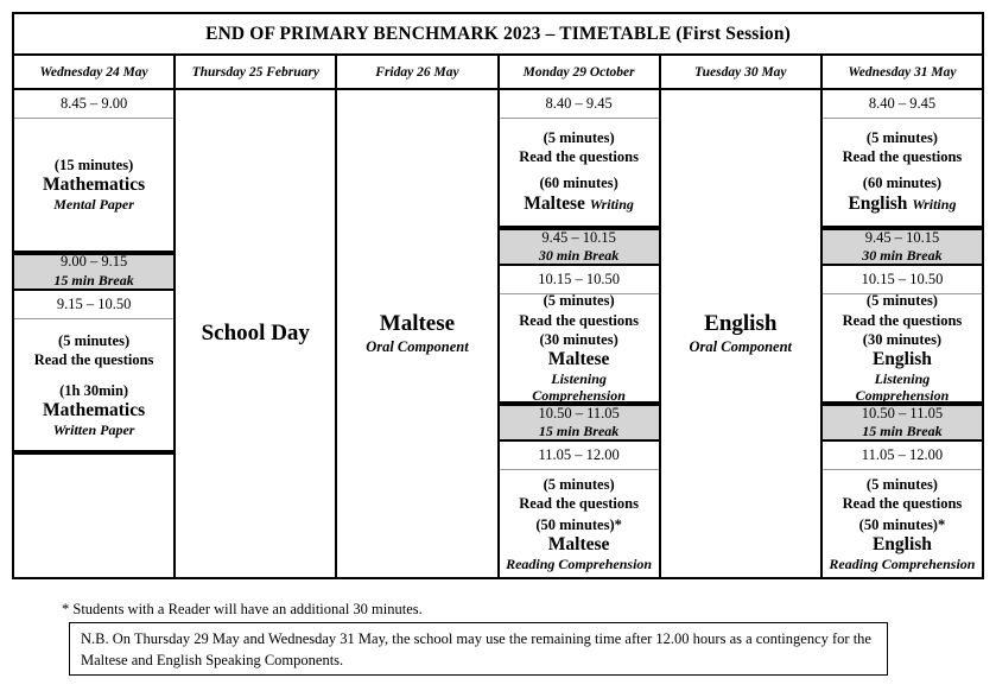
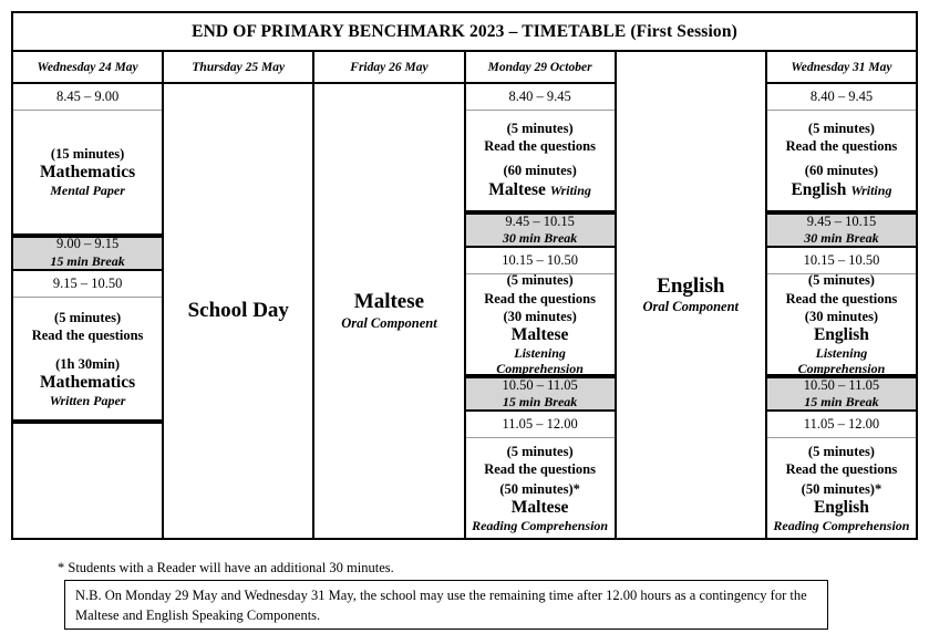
  END OF PRIMARY BENCHMARK 2023 – TIMETABLE (First Session)
  Wednesday 24 May
  8.45 – 9.00
  (15 minutes)
  Mathematics
  Mental Paper
  9.00 – 9.15
  15 min Break
  9.15 – 10.50
  (5 minutes)
  Read the questions
  (1h 30min)
  Mathematics
  Written Paper
- Thursday 25 February
+ Thursday 25 May
  School Day
  Friday 26 May
  Maltese
  Oral Component
  Monday 29 October
  8.40 – 9.45
  (5 minutes)
  Read the questions
  (60 minutes)
  Maltese Writing
  9.45 – 10.15
  30 min Break
  10.15 – 10.50
  (5 minutes)
  Read the questions
  (30 minutes)
  Maltese
  Listening
  Comprehension
  10.50 – 11.05
  15 min Break
  11.05 – 12.00
  (5 minutes)
  Read the questions
  (50 minutes)*
  Maltese
  Reading Comprehension
- Tuesday 30 May
  English
  Oral Component
  Wednesday 31 May
  8.40 – 9.45
  (5 minutes)
  Read the questions
  (60 minutes)
  English Writing
  9.45 – 10.15
  30 min Break
  10.15 – 10.50
  (5 minutes)
  Read the questions
  (30 minutes)
  English
  Listening
  Comprehension
  10.50 – 11.05
  15 min Break
  11.05 – 12.00
  (5 minutes)
  Read the questions
  (50 minutes)*
  English
  Reading Comprehension
  * Students with a Reader will have an additional 30 minutes.
- N.B. On Thursday 29 May and Wednesday 31 May, the school may use the remaining time after 12.00 hours as a contingency for the Maltese and English Speaking Components.
+ N.B. On Monday 29 May and Wednesday 31 May, the school may use the remaining time after 12.00 hours as a contingency for the Maltese and English Speaking Components.
